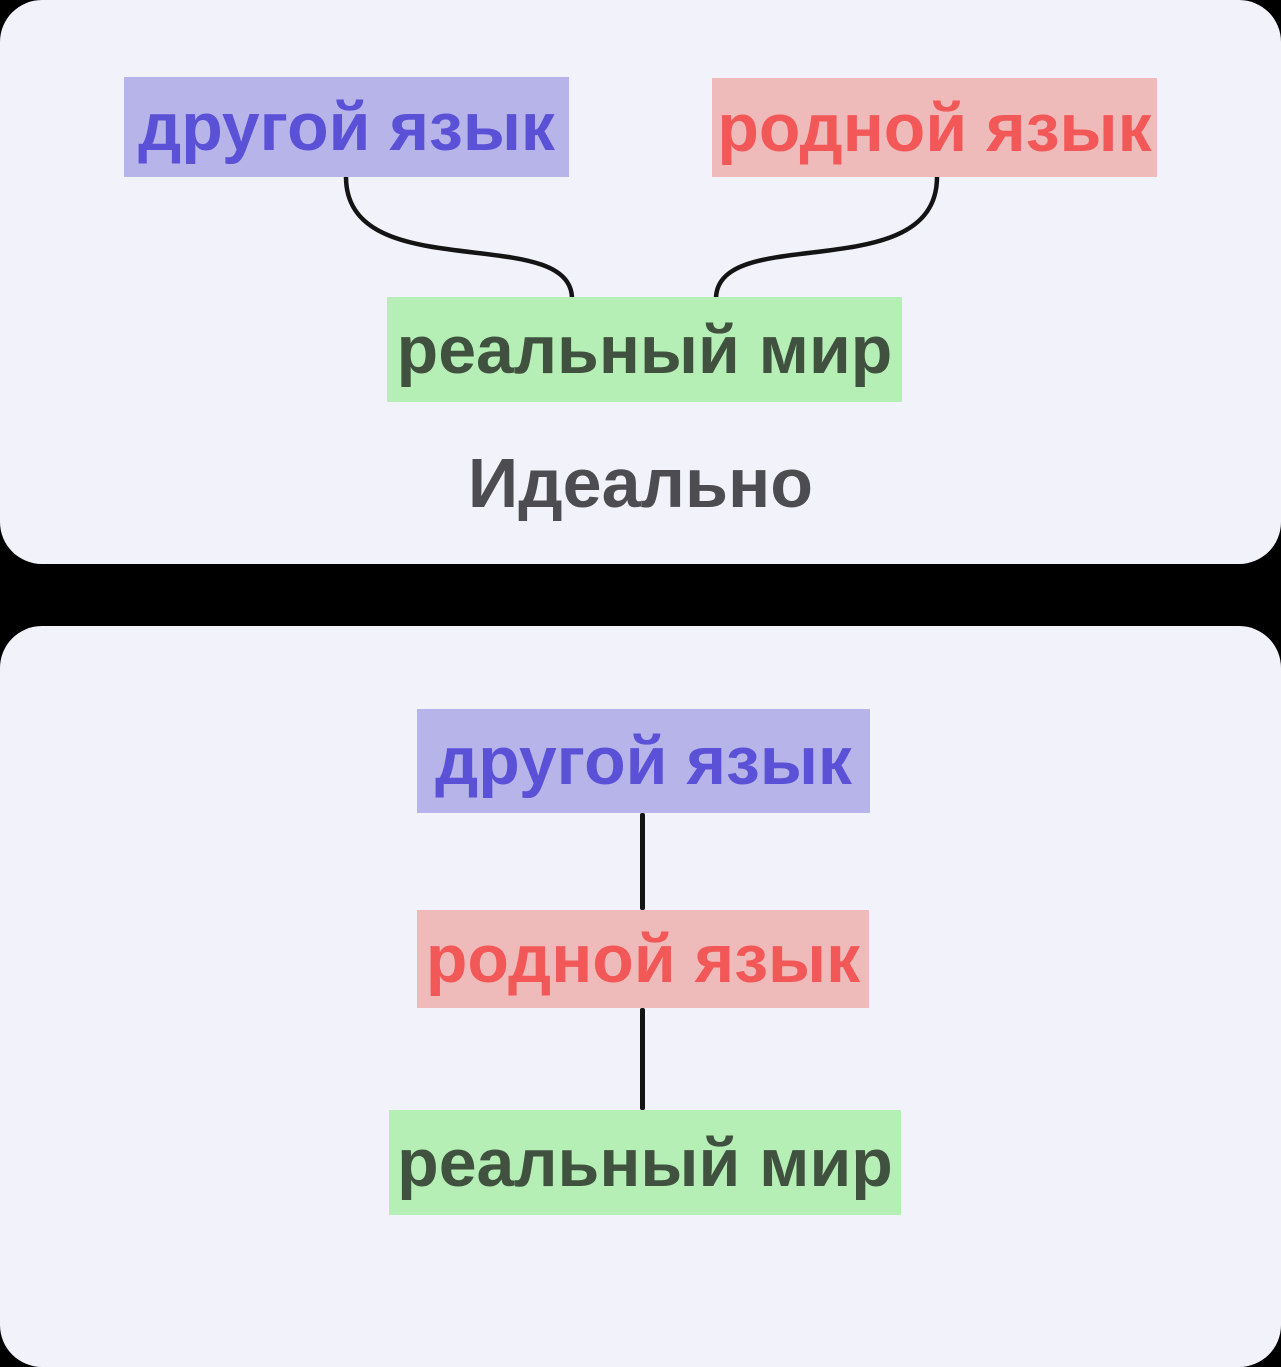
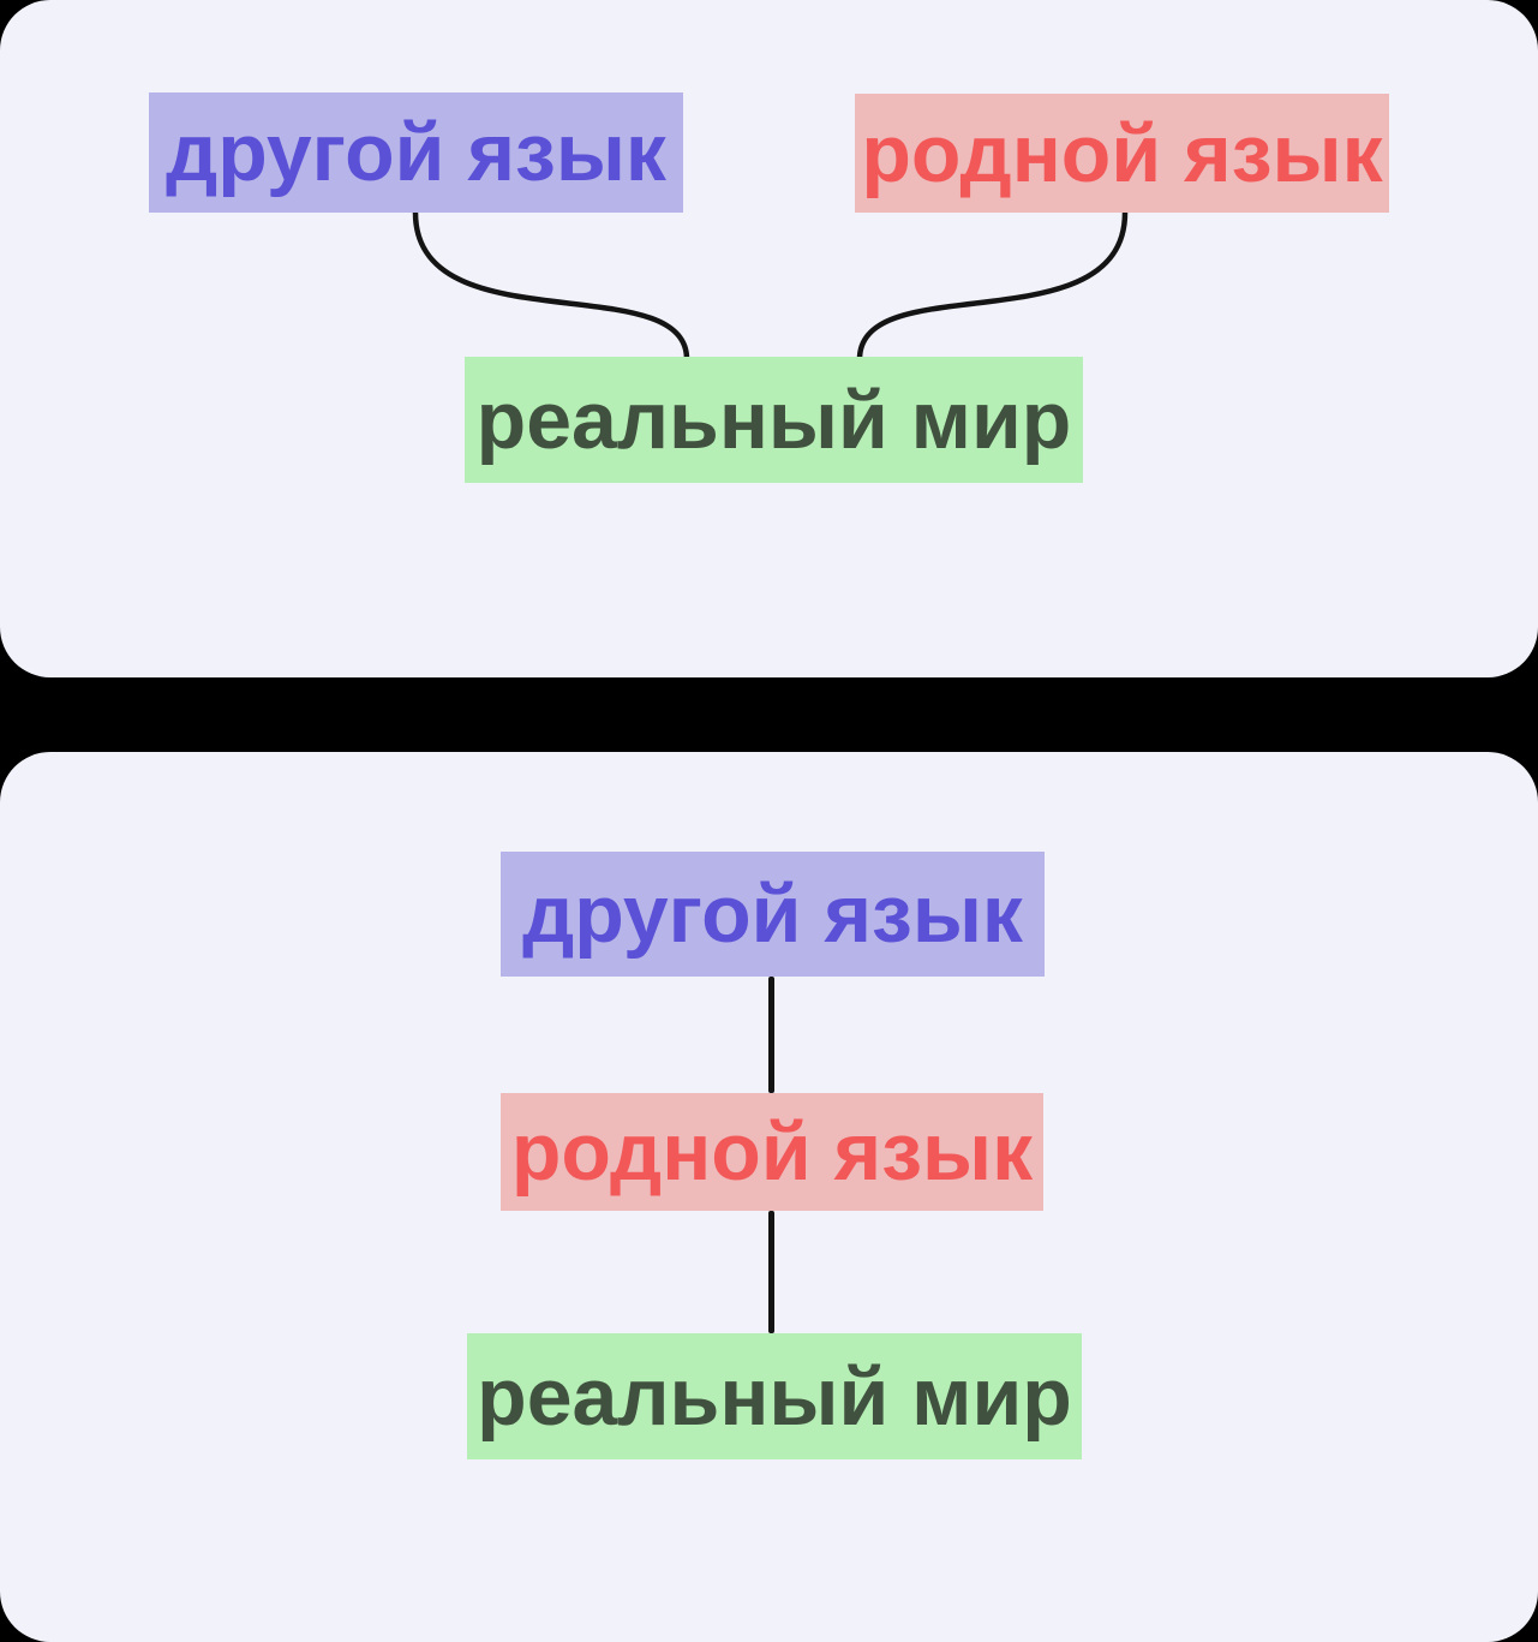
  другой язык
  родной язык
  реальный мир
- Идеально
  другой язык
  родной язык
  реальный мир
